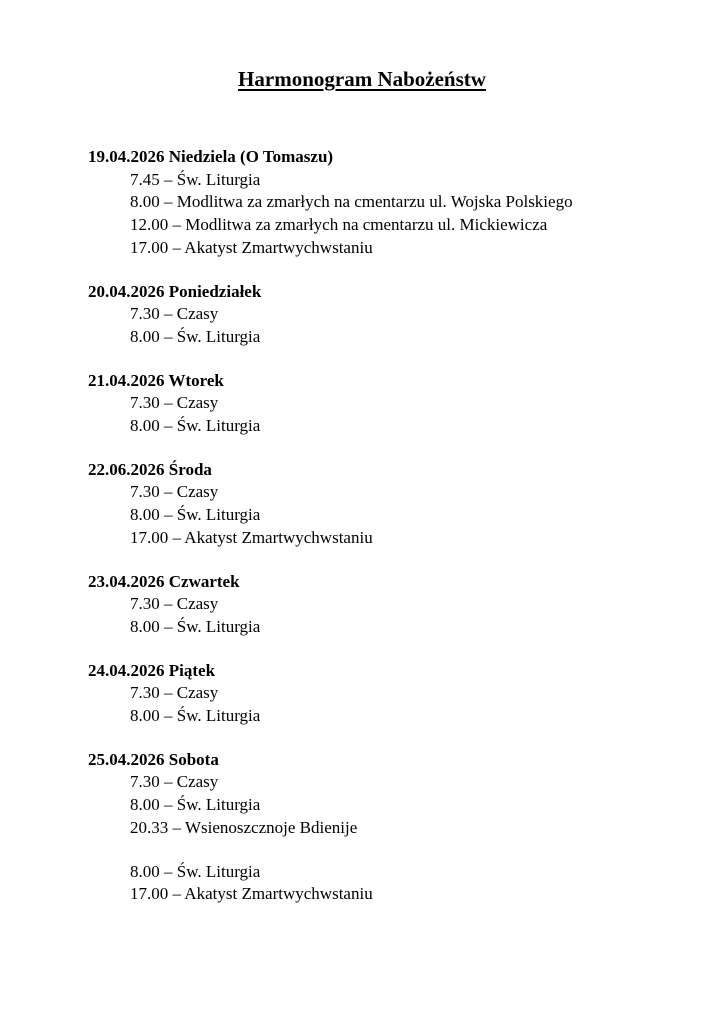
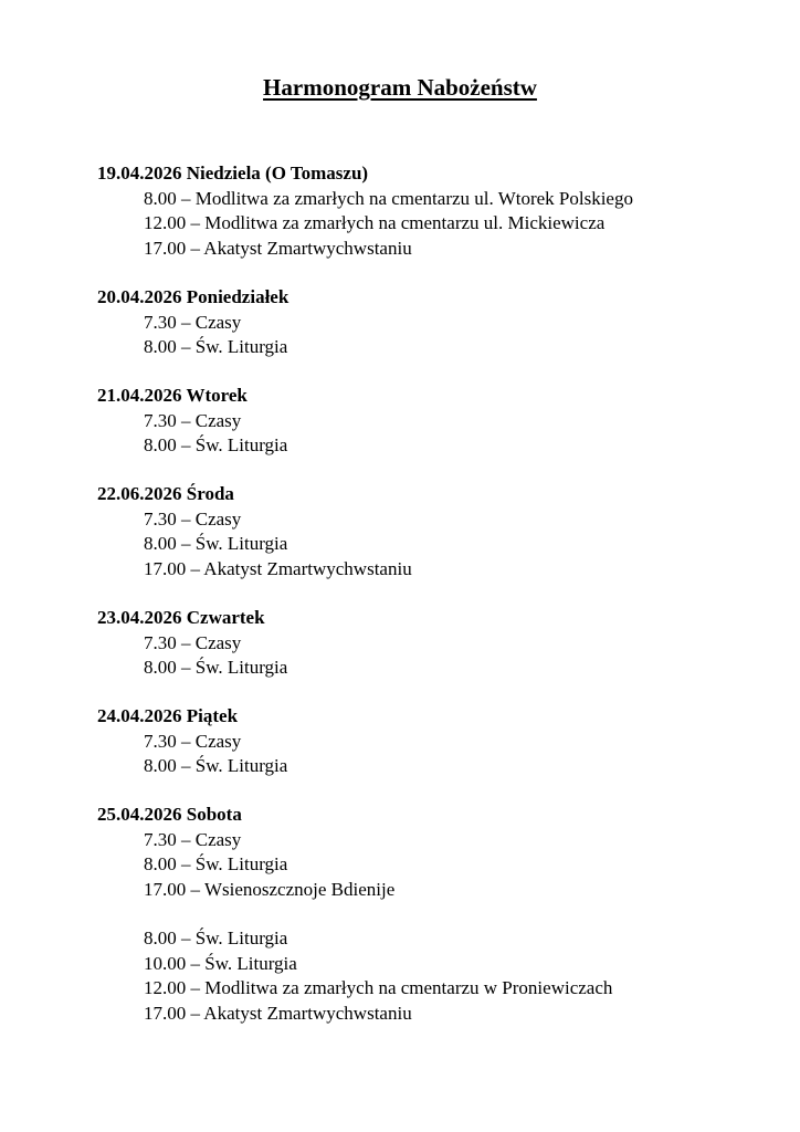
  Harmonogram Nabożeństw
  19.04.2026 Niedziela (O Tomaszu)
- 7.45 – Św. Liturgia
- 8.00 – Modlitwa za zmarłych na cmentarzu ul. Wojska Polskiego
+ 8.00 – Modlitwa za zmarłych na cmentarzu ul. Wtorek Polskiego
  12.00 – Modlitwa za zmarłych na cmentarzu ul. Mickiewicza
  17.00 – Akatyst Zmartwychwstaniu
  20.04.2026 Poniedziałek
  7.30 – Czasy
  8.00 – Św. Liturgia
  21.04.2026 Wtorek
  7.30 – Czasy
  8.00 – Św. Liturgia
  22.06.2026 Środa
  7.30 – Czasy
  8.00 – Św. Liturgia
  17.00 – Akatyst Zmartwychwstaniu
  23.04.2026 Czwartek
  7.30 – Czasy
  8.00 – Św. Liturgia
  24.04.2026 Piątek
  7.30 – Czasy
  8.00 – Św. Liturgia
  25.04.2026 Sobota
  7.30 – Czasy
  8.00 – Św. Liturgia
- 20.33 – Wsienoszcznoje Bdienije
+ 17.00 – Wsienoszcznoje Bdienije
  8.00 – Św. Liturgia
+ 10.00 – Św. Liturgia
+ 12.00 – Modlitwa za zmarłych na cmentarzu w Proniewiczach
  17.00 – Akatyst Zmartwychwstaniu
